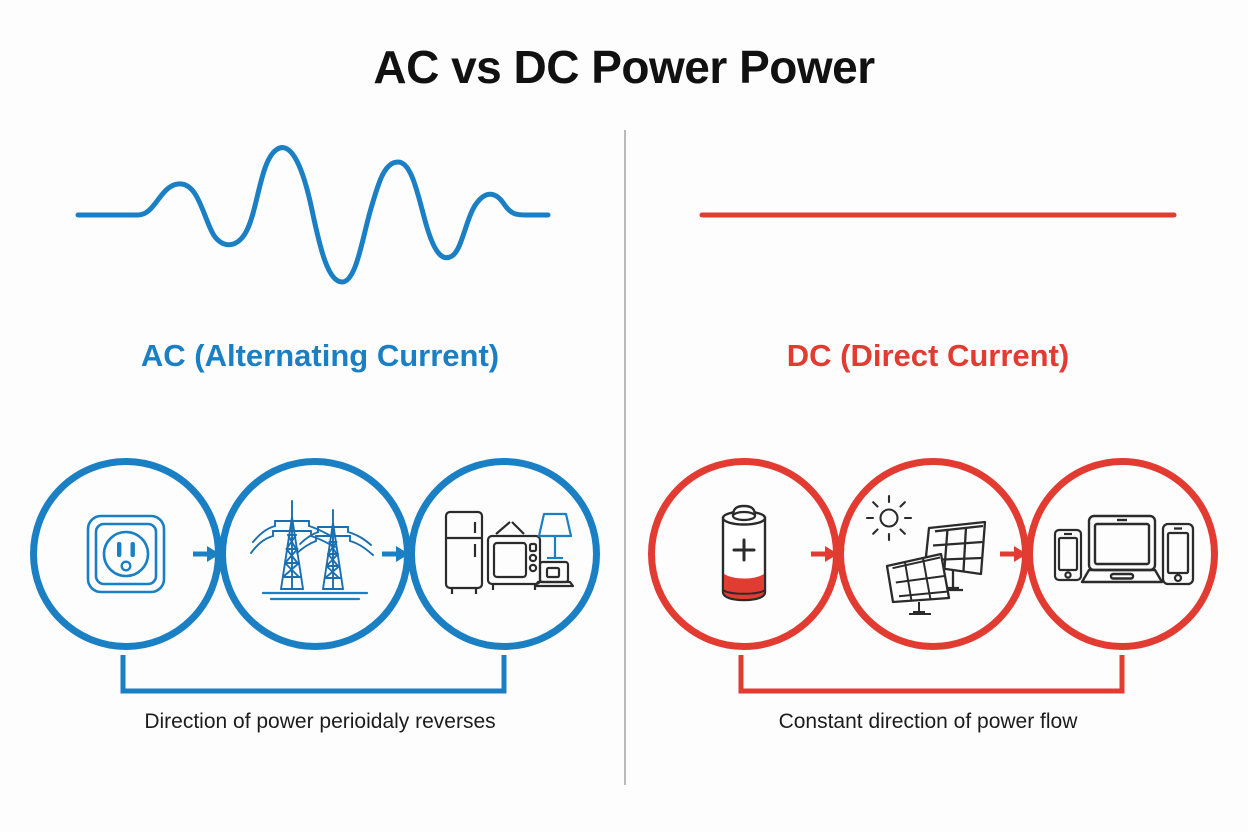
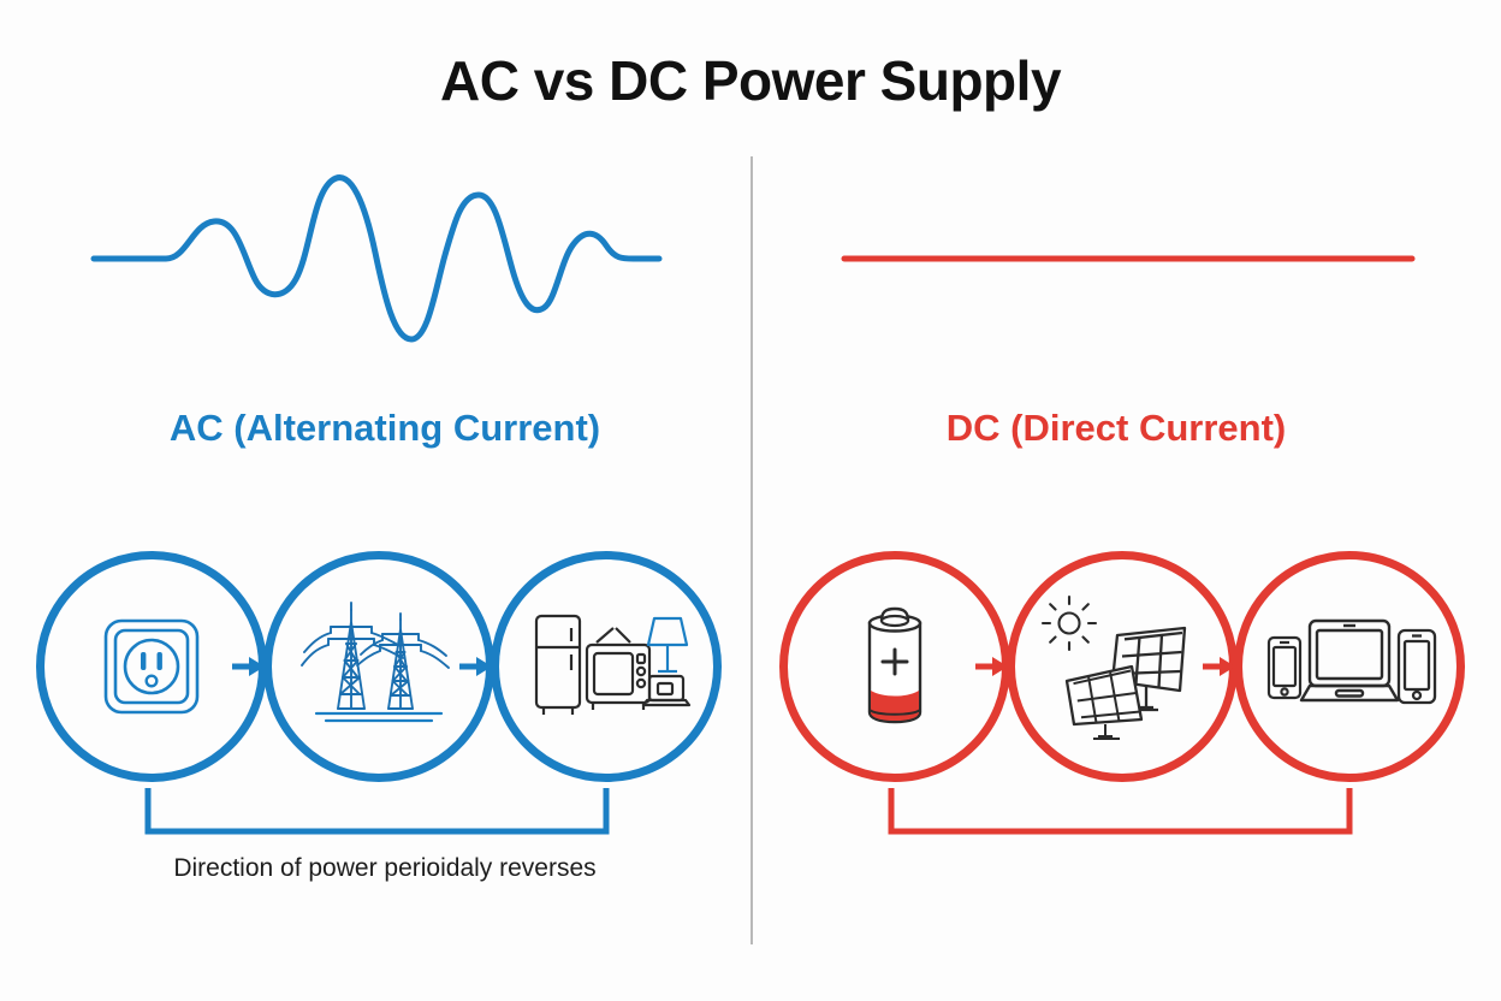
- AC vs DC Power Power
+ AC vs DC Power Supply
  AC (Alternating Current)
  DC (Direct Current)
  Direction of power perioidaly reverses
- Constant direction of power flow
